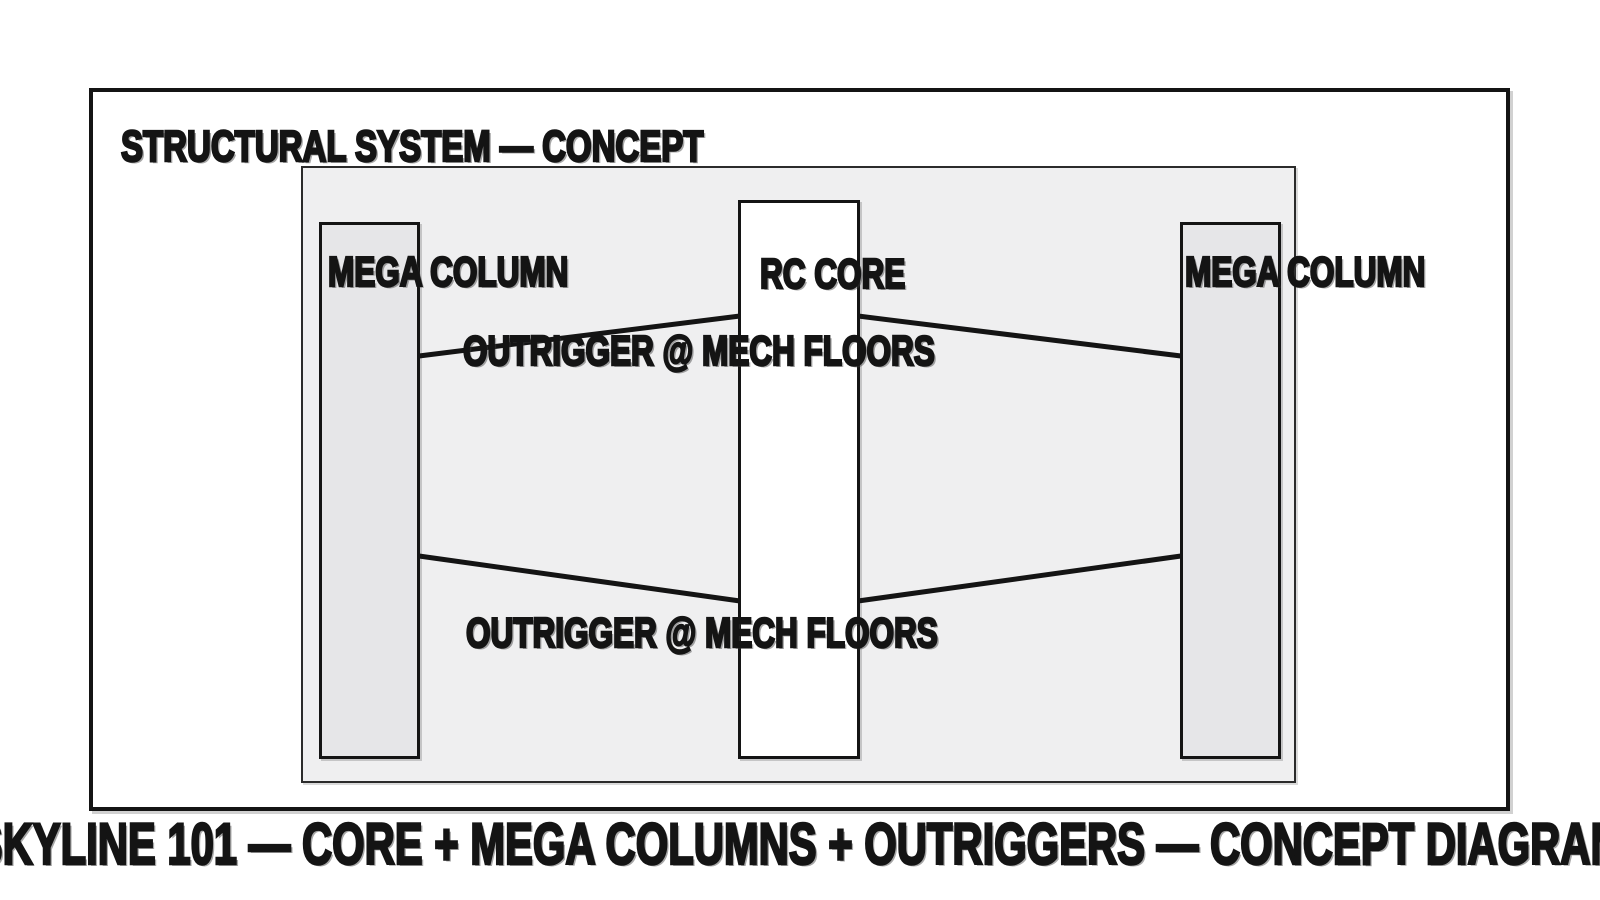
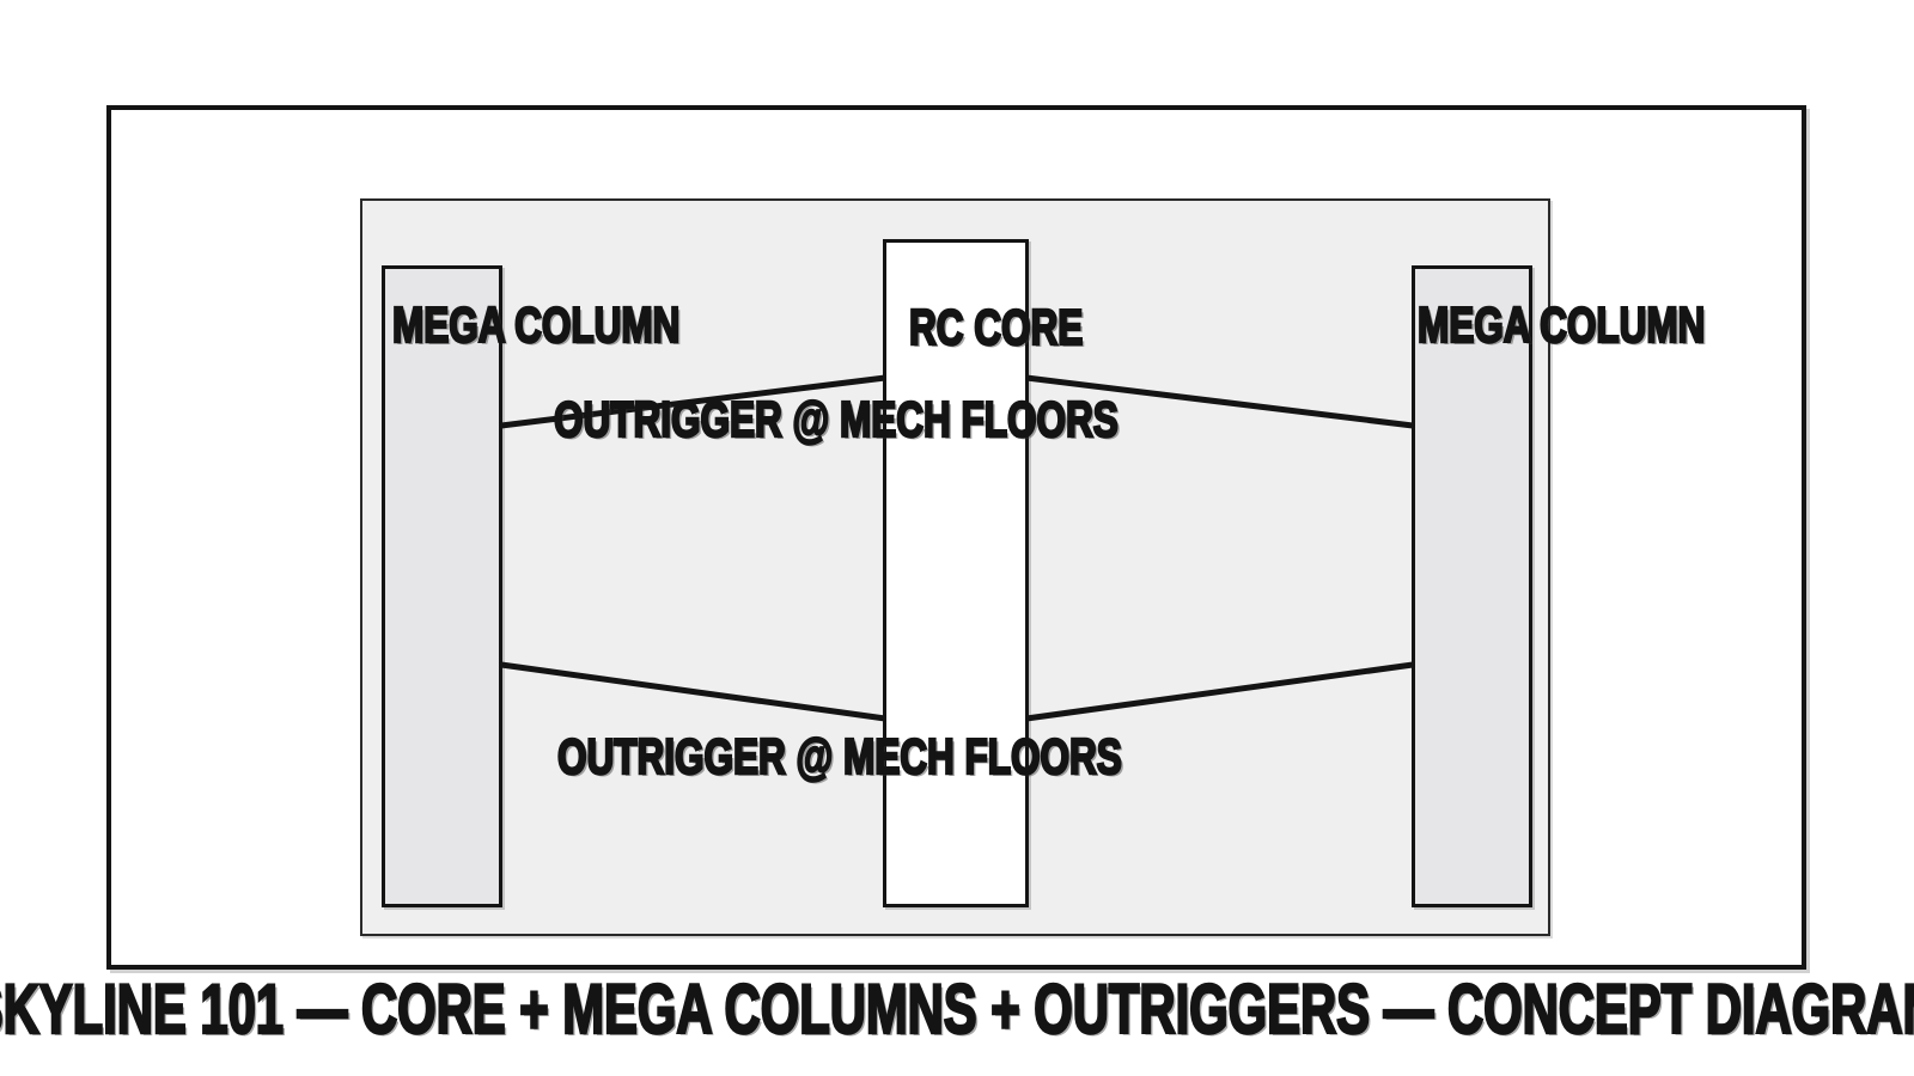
- STRUCTURAL SYSTEM — CONCEPT
  MEGA COLUMN
  RC CORE
  MEGA COLUMN
  OUTRIGGER @ MECH FLOORS
  OUTRIGGER @ MECH FLOORS
  KYLINE 101 — CORE + MEGA COLUMNS + OUTRIGGERS — CONCEPT DIAGRA
